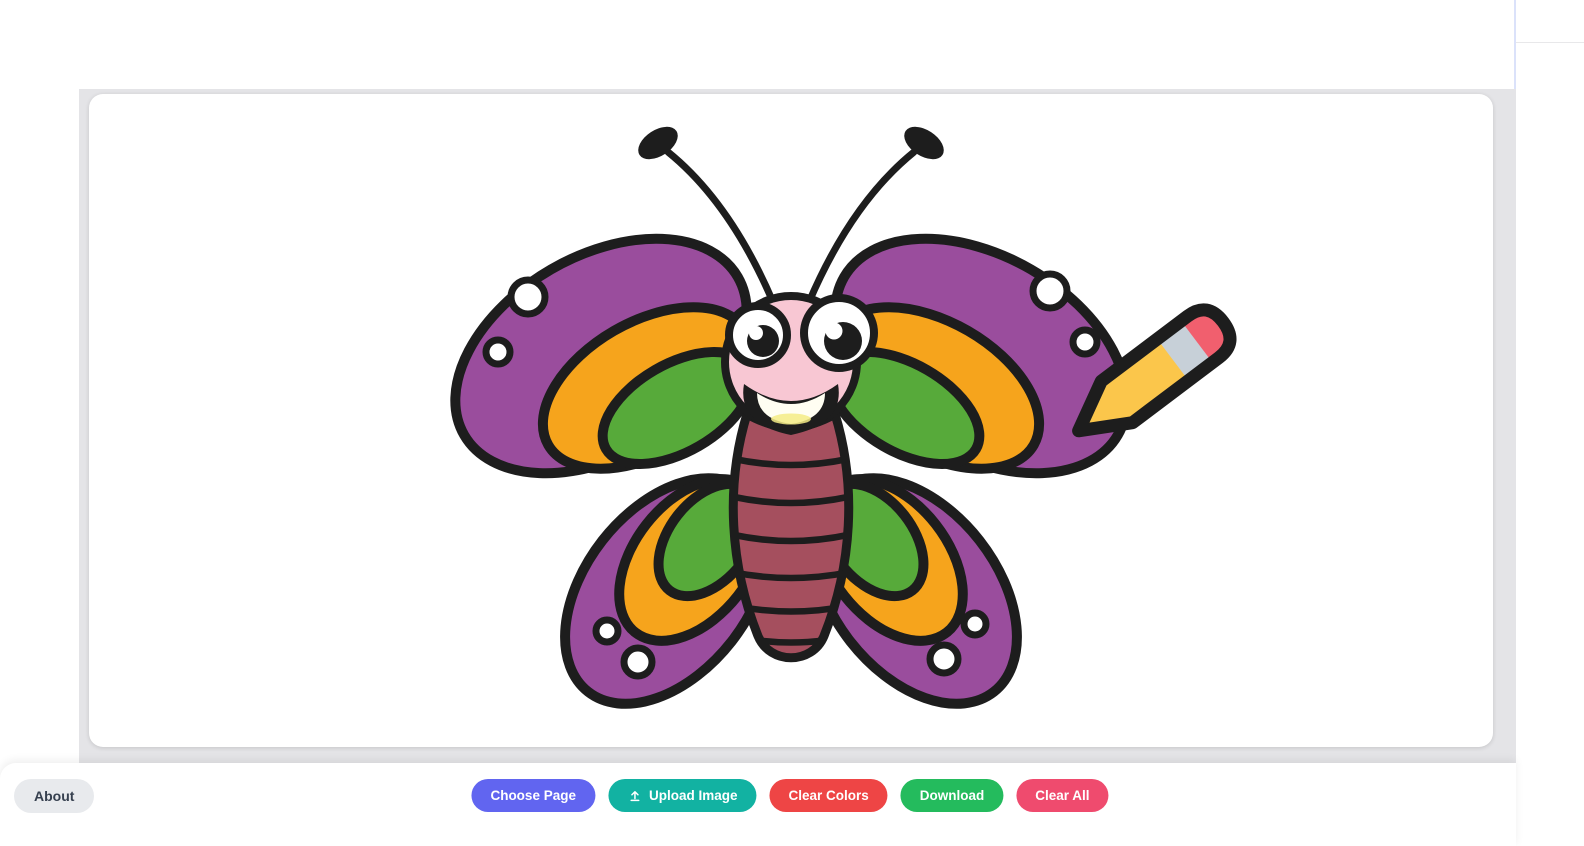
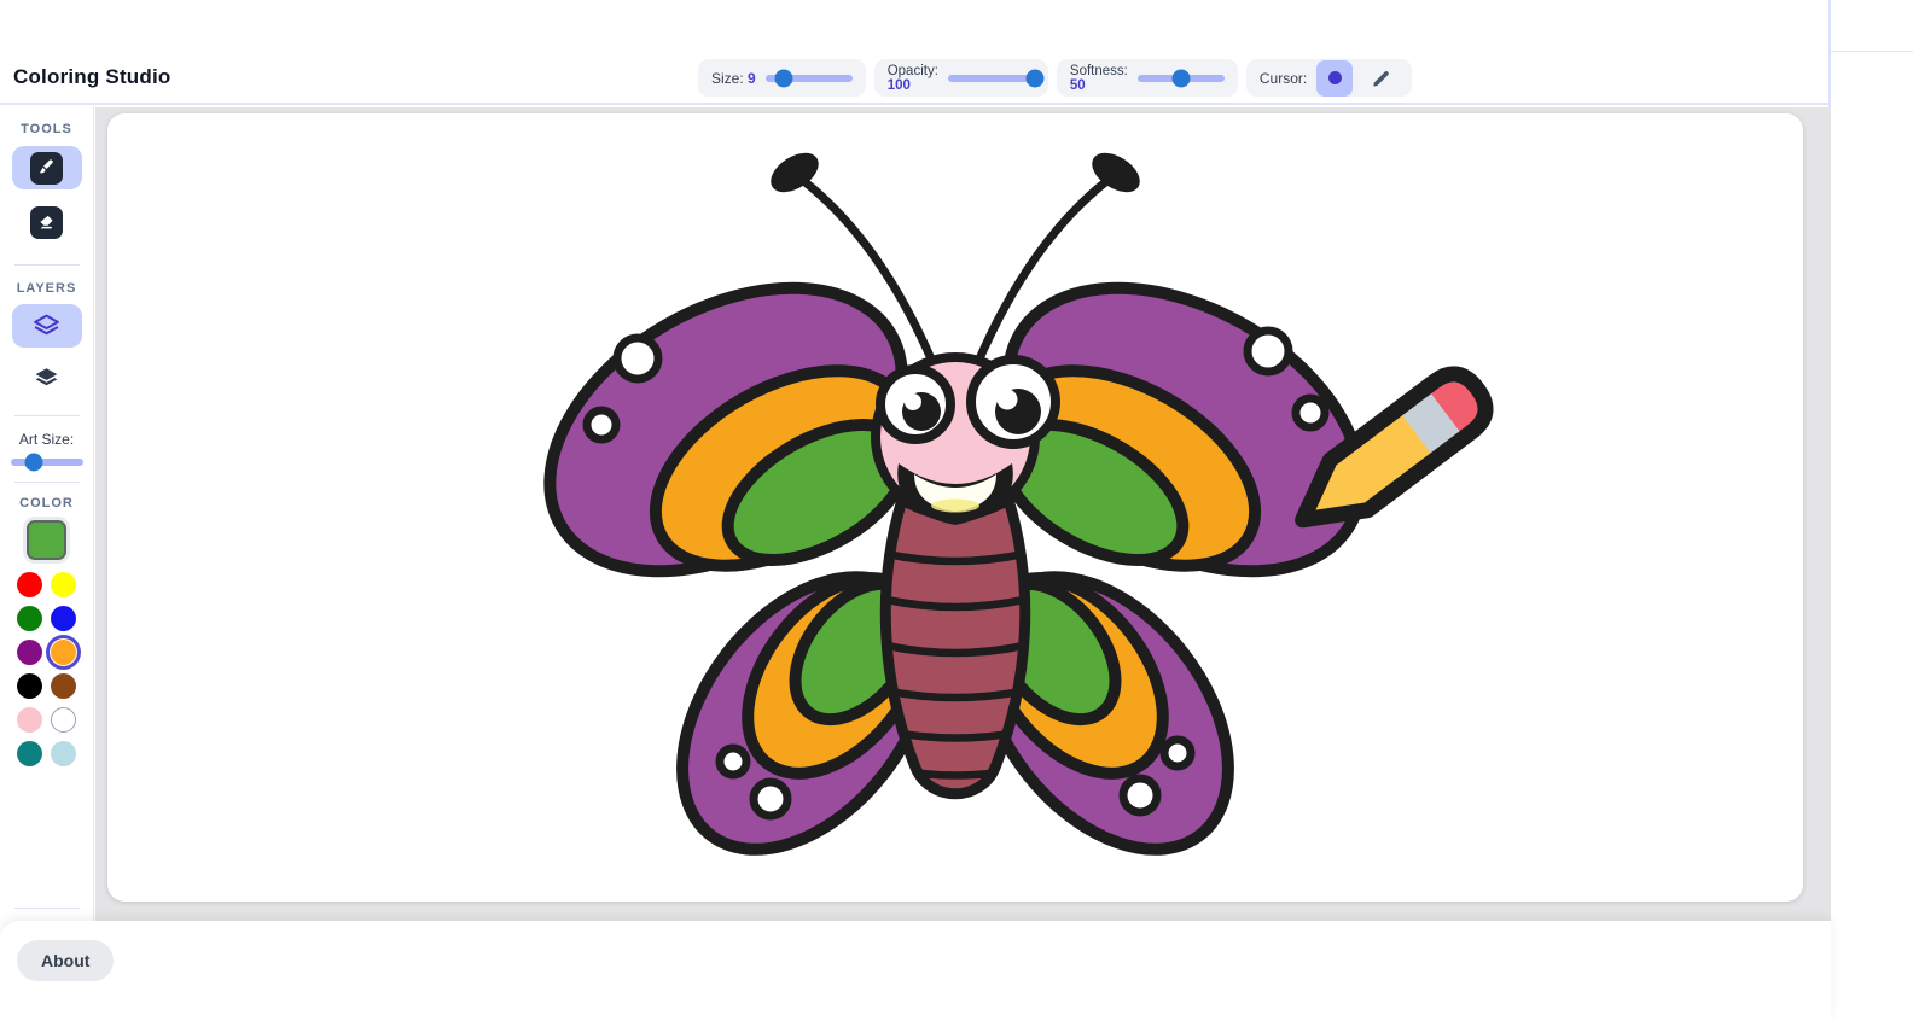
+ Coloring Studio
+ Size: 9
+ Opacity:
+ 100
+ Softness:
+ 50
+ Cursor:
+ TOOLS
+ LAYERS
+ Art Size:
+ COLOR
  About
- Choose Page
- Upload Image
- Clear Colors
- Download
- Clear All
